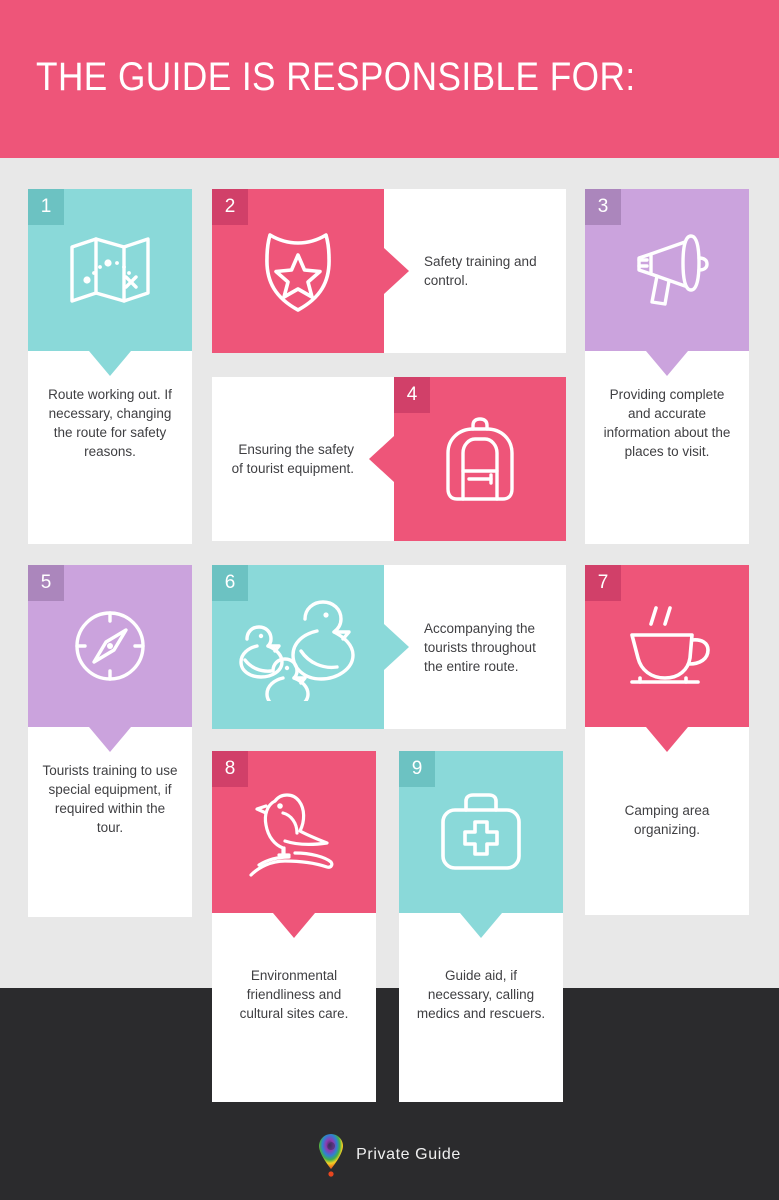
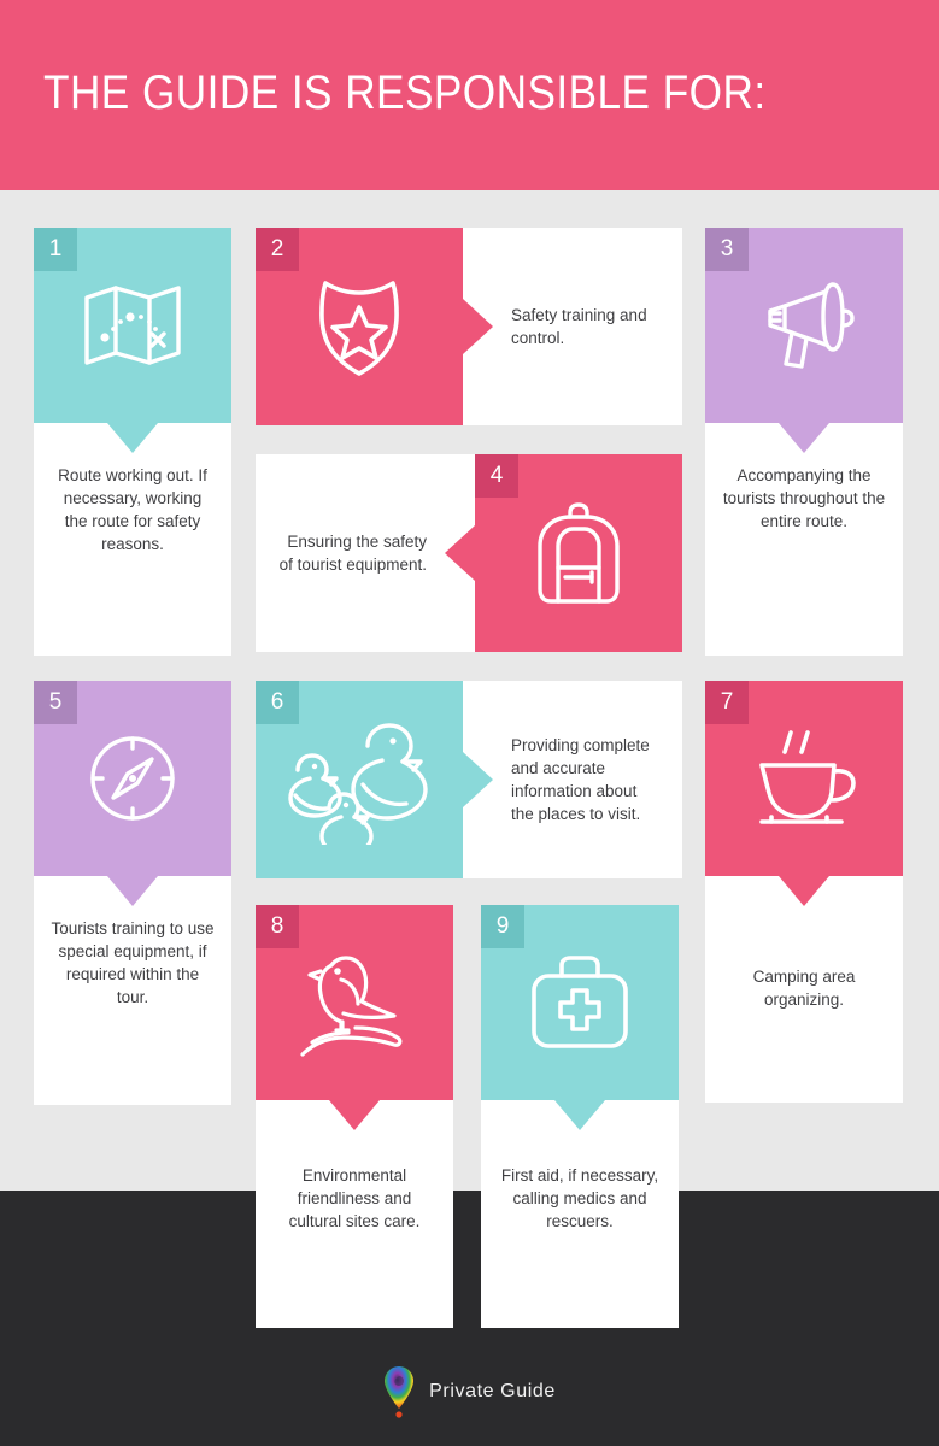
  THE GUIDE IS RESPONSIBLE FOR:
  1
- Route working out. If necessary, changing the route for safety reasons.
+ Route working out. If necessary, working the route for safety reasons.
  2
  Safety training and control.
  3
- Providing complete and accurate information about the places to visit.
+ Accompanying the tourists throughout the entire route.
  Ensuring the safety of tourist equipment.
  4
  5
  Tourists training to use special equipment, if required within the tour.
  6
- Accompanying the tourists throughout the entire route.
+ Providing complete and accurate information about the places to visit.
  7
  Camping area organizing.
  8
  Environmental friendliness and cultural sites care.
  9
- Guide aid, if necessary, calling medics and rescuers.
+ First aid, if necessary, calling medics and rescuers.
  Private Guide
